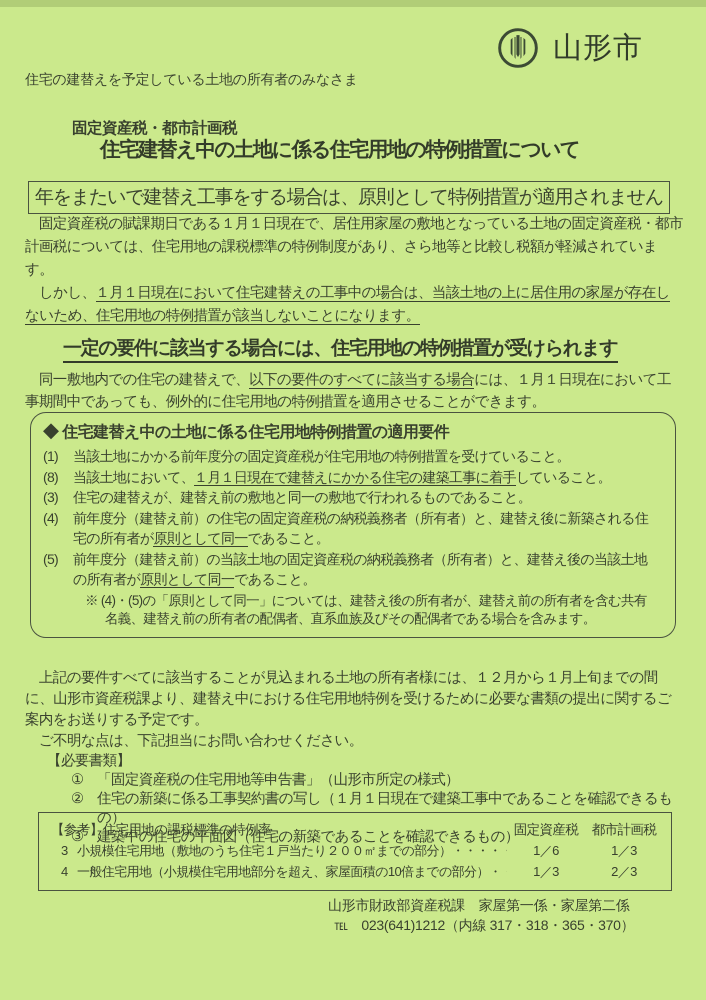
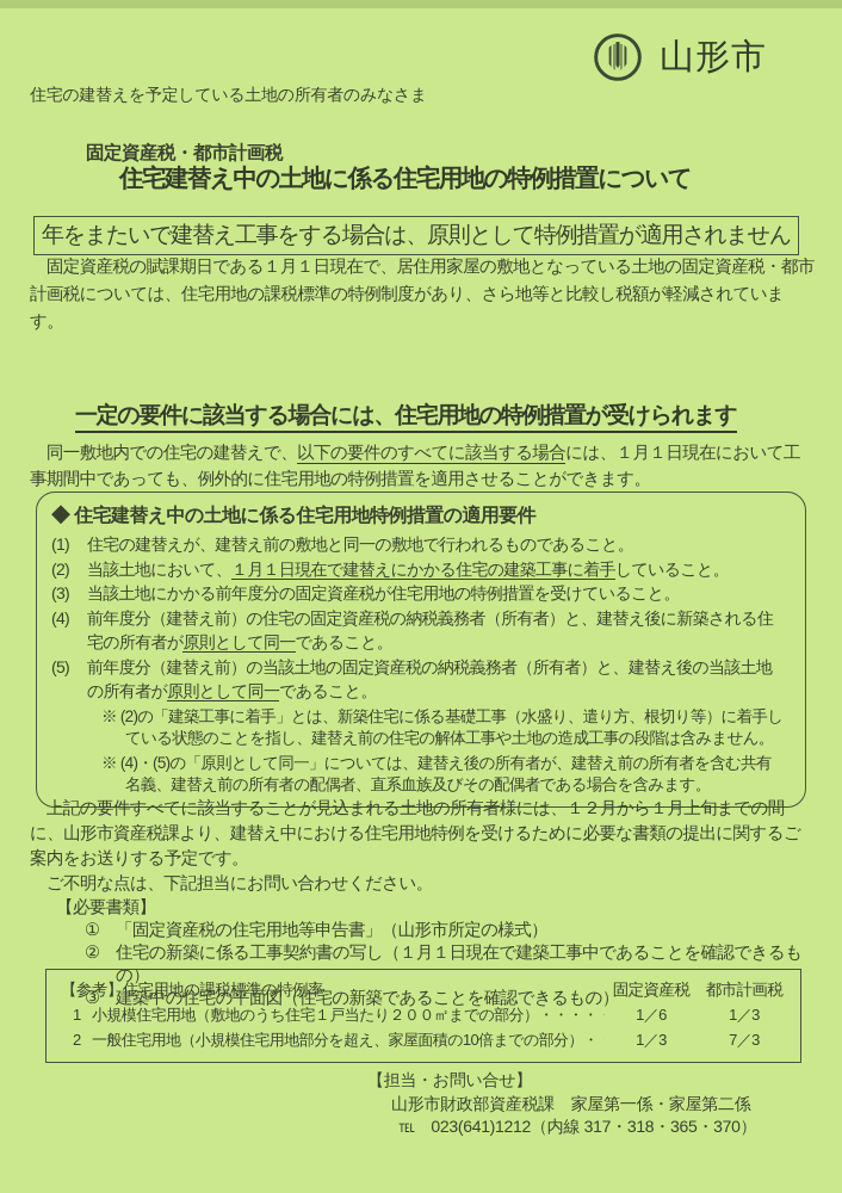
  山形市
  住宅の建替えを予定している土地の所有者のみなさま
  固定資産税・都市計画税
  住宅建替え中の土地に係る住宅用地の特例措置について
  年をまたいで建替え工事をする場合は、原則として特例措置が適用されません
  固定資産税の賦課期日である１月１日現在で、居住用家屋の敷地となっている土地の固定資産税・都市計画税については、住宅用地の課税標準の特例制度があり、さら地等と比較し税額が軽減されています。
- しかし、１月１日現在において住宅建替えの工事中の場合は、当該土地の上に居住用の家屋が存在しないため、住宅用地の特例措置が該当しないことになります。
  一定の要件に該当する場合には、住宅用地の特例措置が受けられます
  同一敷地内での住宅の建替えで、以下の要件のすべてに該当する場合には、１月１日現在において工事期間中であっても、例外的に住宅用地の特例措置を適用させることができます。
  ◆ 住宅建替え中の土地に係る住宅用地特例措置の適用要件
  (1)
- 当該土地にかかる前年度分の固定資産税が住宅用地の特例措置を受けていること。
+ 住宅の建替えが、建替え前の敷地と同一の敷地で行われるものであること。
- (8)
+ (2)
  当該土地において、１月１日現在で建替えにかかる住宅の建築工事に着手していること。
  (3)
- 住宅の建替えが、建替え前の敷地と同一の敷地で行われるものであること。
+ 当該土地にかかる前年度分の固定資産税が住宅用地の特例措置を受けていること。
  (4)
  前年度分（建替え前）の住宅の固定資産税の納税義務者（所有者）と、建替え後に新築される住宅の所有者が原則として同一であること。
  (5)
  前年度分（建替え前）の当該土地の固定資産税の納税義務者（所有者）と、建替え後の当該土地の所有者が原則として同一であること。
+ ※ (2)の「建築工事に着手」とは、新築住宅に係る基礎工事（水盛り、遣り方、根切り等）に着手している状態のことを指し、建替え前の住宅の解体工事や土地の造成工事の段階は含みません。
  ※ (4)・(5)の「原則として同一」については、建替え後の所有者が、建替え前の所有者を含む共有名義、建替え前の所有者の配偶者、直系血族及びその配偶者である場合を含みます。
  上記の要件すべてに該当することが見込まれる土地の所有者様には、１２月から１月上旬までの間に、山形市資産税課より、建替え中における住宅用地特例を受けるために必要な書類の提出に関するご案内をお送りする予定です。
  ご不明な点は、下記担当にお問い合わせください。
  【必要書類】
  ①
  「固定資産税の住宅用地等申告書」（山形市所定の様式）
  ②
  住宅の新築に係る工事契約書の写し（１月１日現在で建築工事中であることを確認できるもの）
  ③
  建築中の住宅の平面図（住宅の新築であることを確認できるもの）
  【参考】住宅用地の課税標準の特例率
  固定資産税
  都市計画税
- 3
+ 1
  小規模住宅用地（敷地のうち住宅１戸当たり２００㎡までの部分）・・・・
  1／6
  1／3
- 4
+ 2
  一般住宅用地（小規模住宅用地部分を超え、家屋面積の10倍までの部分）・
  1／3
- 2／3
+ 7／3
+ 【担当・お問い合せ】
  山形市財政部資産税課 家屋第一係・家屋第二係
  ℡ 023(641)1212（内線 317・318・365・370）
